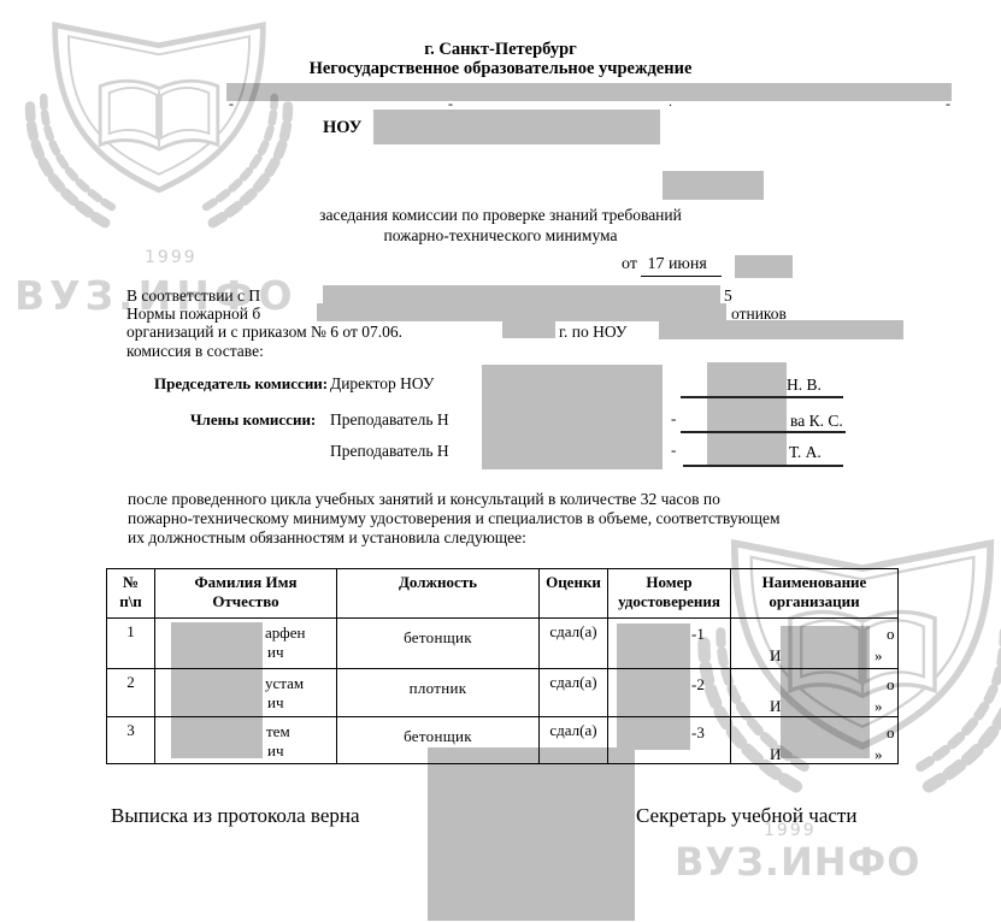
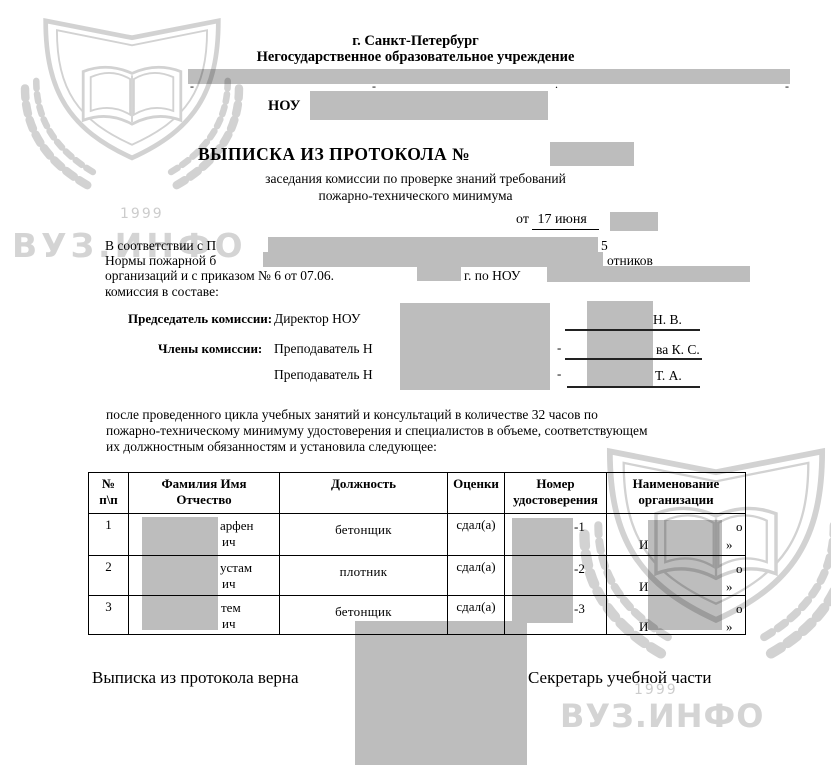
  1999
  ВУЗ.ИНФО
  1999
  ВУЗ.ИНФО
  г. Санкт-Петербург
  Негосударственное образовательное учреждение
  -
  -
  .
  -
  НОУ
+ ВЫПИСКА ИЗ ПРОТОКОЛА №
  заседания комиссии по проверке знаний требований
  пожарно-технического минимума
  от 17 июня
  В соответствии с П
  5
  Нормы пожарной б
  отников
  организаций и с приказом № 6 от 07.06.
  г. по НОУ
  комиссия в составе:
  Председатель комиссии:
  Директор НОУ
  Н. В.
  Члены комиссии:
  Преподаватель Н
  -
  ва К. С.
  Преподаватель Н
  -
  Т. А.
  после проведенного цикла учебных занятий и консультаций в количестве 32 часов по
  пожарно-техническому минимуму удостоверения и специалистов в объеме, соответствующем
  их должностным обязанностям и установила следующее:
  № п\п	Фамилия Имя Отчество	Должность	Оценки	Номер удостоверения	Наименование организации
  1		бетонщик	сдал(а)
  2		плотник	сдал(а)
  3		бетонщик	сдал(а)
  арфен
  ич
  -1
  о
  И
  »
  устам
  ич
  -2
  о
  И
  »
  тем
  ич
  -3
  о
  И
  »
  Выписка из протокола верна
  Секретарь учебной части
